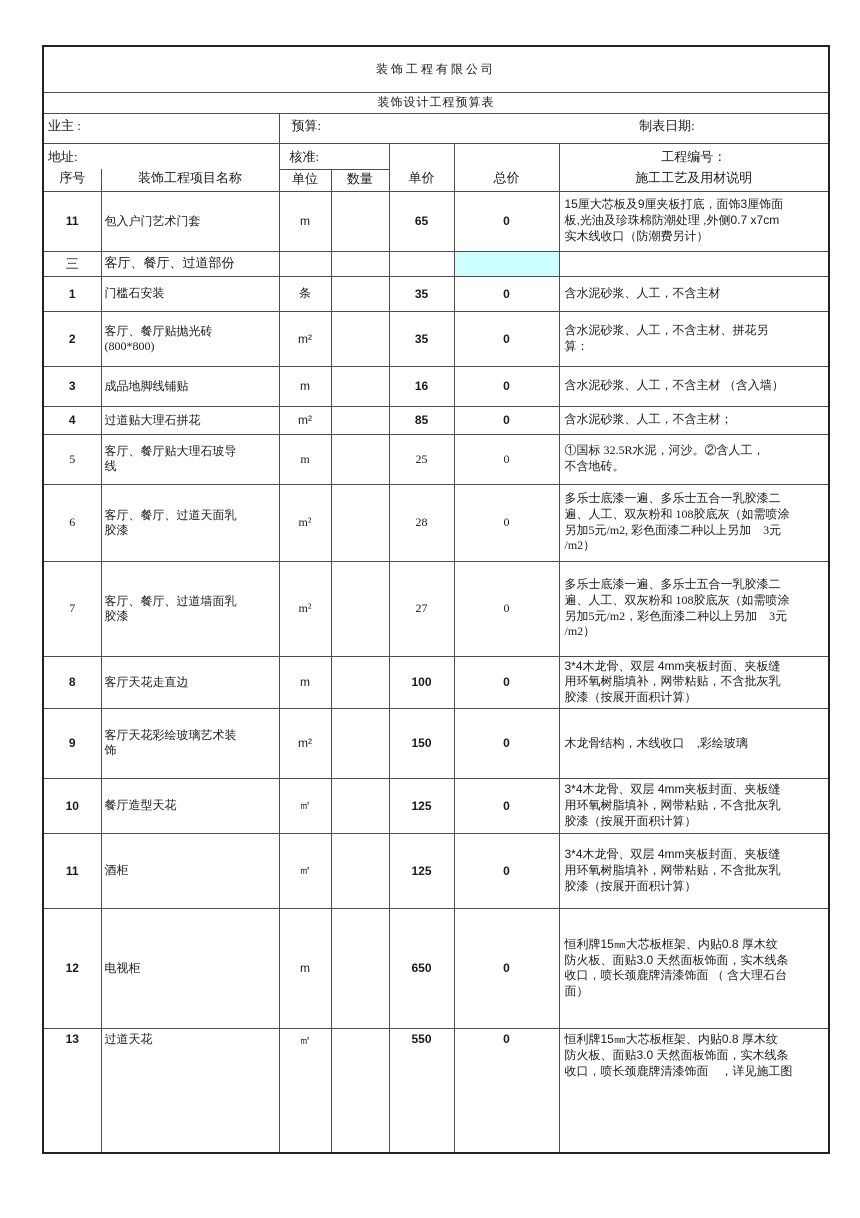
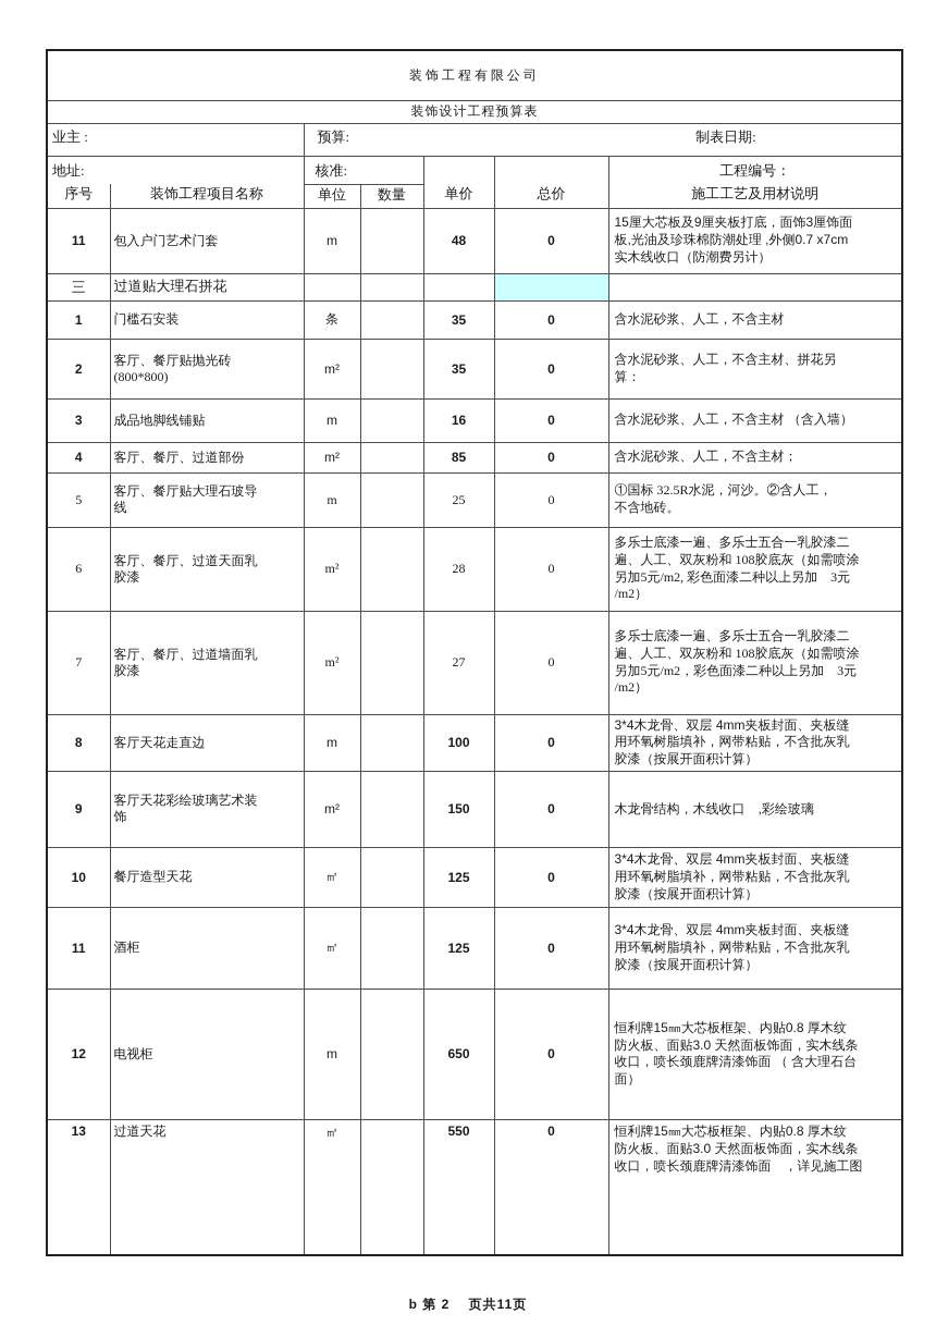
  装饰工程有限公司
  装饰设计工程预算表
  业主 :	预算: 制表日期:
  地址:	核准:			工程编号：
  序号	装饰工程项目名称	单位	数量	单价	总价	施工工艺及用材说明
- 11	包入户门艺术门套	m		65	0	15厘大芯板及9厘夹板打底，面饰3厘饰面 板,光油及珍珠棉防潮处理 ,外侧0.7 x7cm 实木线收口（防潮费另计）
+ 11	包入户门艺术门套	m		48	0	15厘大芯板及9厘夹板打底，面饰3厘饰面 板,光油及珍珠棉防潮处理 ,外侧0.7 x7cm 实木线收口（防潮费另计）
- 三	客厅、餐厅、过道部份
+ 三	过道贴大理石拼花
  1	门槛石安装	条		35	0	含水泥砂浆、人工，不含主材
  2	客厅、餐厅贴抛光砖 (800*800)	m²		35	0	含水泥砂浆、人工，不含主材、拼花另 算：
  3	成品地脚线铺贴	m		16	0	含水泥砂浆、人工，不含主材 （含入墙）
- 4	过道贴大理石拼花	m²		85	0	含水泥砂浆、人工，不含主材；
+ 4	客厅、餐厅、过道部份	m²		85	0	含水泥砂浆、人工，不含主材；
  5	客厅、餐厅贴大理石玻导 线	m		25	0	①国标 32.5R水泥，河沙。②含人工， 不含地砖。
  6	客厅、餐厅、过道天面乳 胶漆	m²		28	0	多乐士底漆一遍、多乐士五合一乳胶漆二 遍、人工、双灰粉和 108胶底灰（如需喷涂 另加5元/m2, 彩色面漆二种以上另加 3元 /m2）
  7	客厅、餐厅、过道墙面乳 胶漆	m²		27	0	多乐士底漆一遍、多乐士五合一乳胶漆二 遍、人工、双灰粉和 108胶底灰（如需喷涂 另加5元/m2，彩色面漆二种以上另加 3元 /m2）
  8	客厅天花走直边	m		100	0	3*4木龙骨、双层 4mm夹板封面、夹板缝 用环氧树脂填补，网带粘贴，不含批灰乳 胶漆（按展开面积计算）
  9	客厅天花彩绘玻璃艺术装 饰	m²		150	0	木龙骨结构，木线收口 ,彩绘玻璃
  10	餐厅造型天花	㎡		125	0	3*4木龙骨、双层 4mm夹板封面、夹板缝 用环氧树脂填补，网带粘贴，不含批灰乳 胶漆（按展开面积计算）
  11	酒柜	㎡		125	0	3*4木龙骨、双层 4mm夹板封面、夹板缝 用环氧树脂填补，网带粘贴，不含批灰乳 胶漆（按展开面积计算）
  12	电视柜	m		650	0	恒利牌15㎜大芯板框架、内贴0.8 厚木纹 防火板、面贴3.0 天然面板饰面，实木线条 收口，喷长颈鹿牌清漆饰面 （ 含大理石台 面）
  13	过道天花	㎡		550	0	恒利牌15㎜大芯板框架、内贴0.8 厚木纹 防火板、面贴3.0 天然面板饰面，实木线条 收口，喷长颈鹿牌清漆饰面 ，详见施工图
+ b 第 2 页共11页
